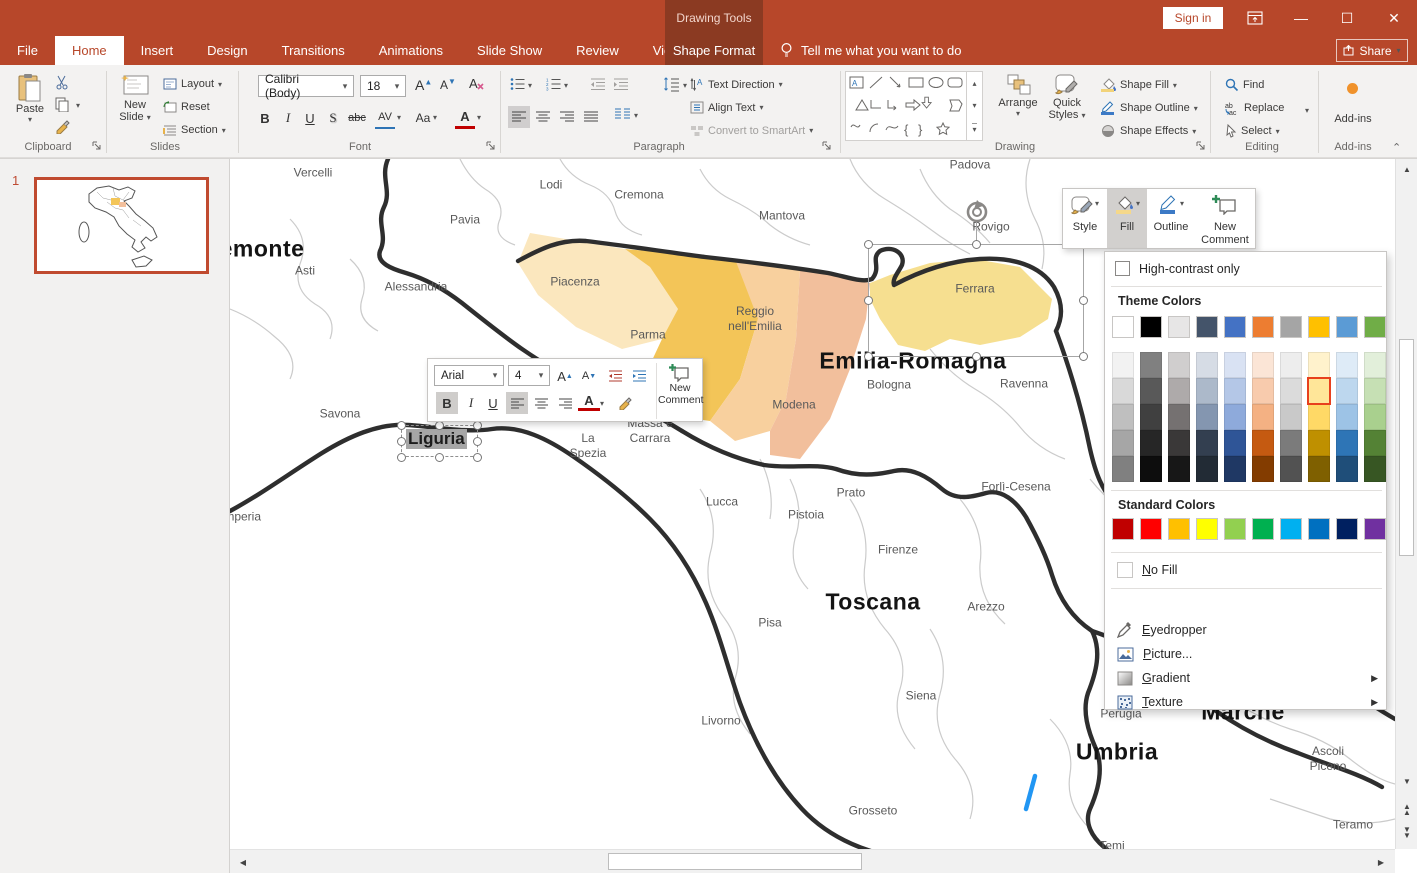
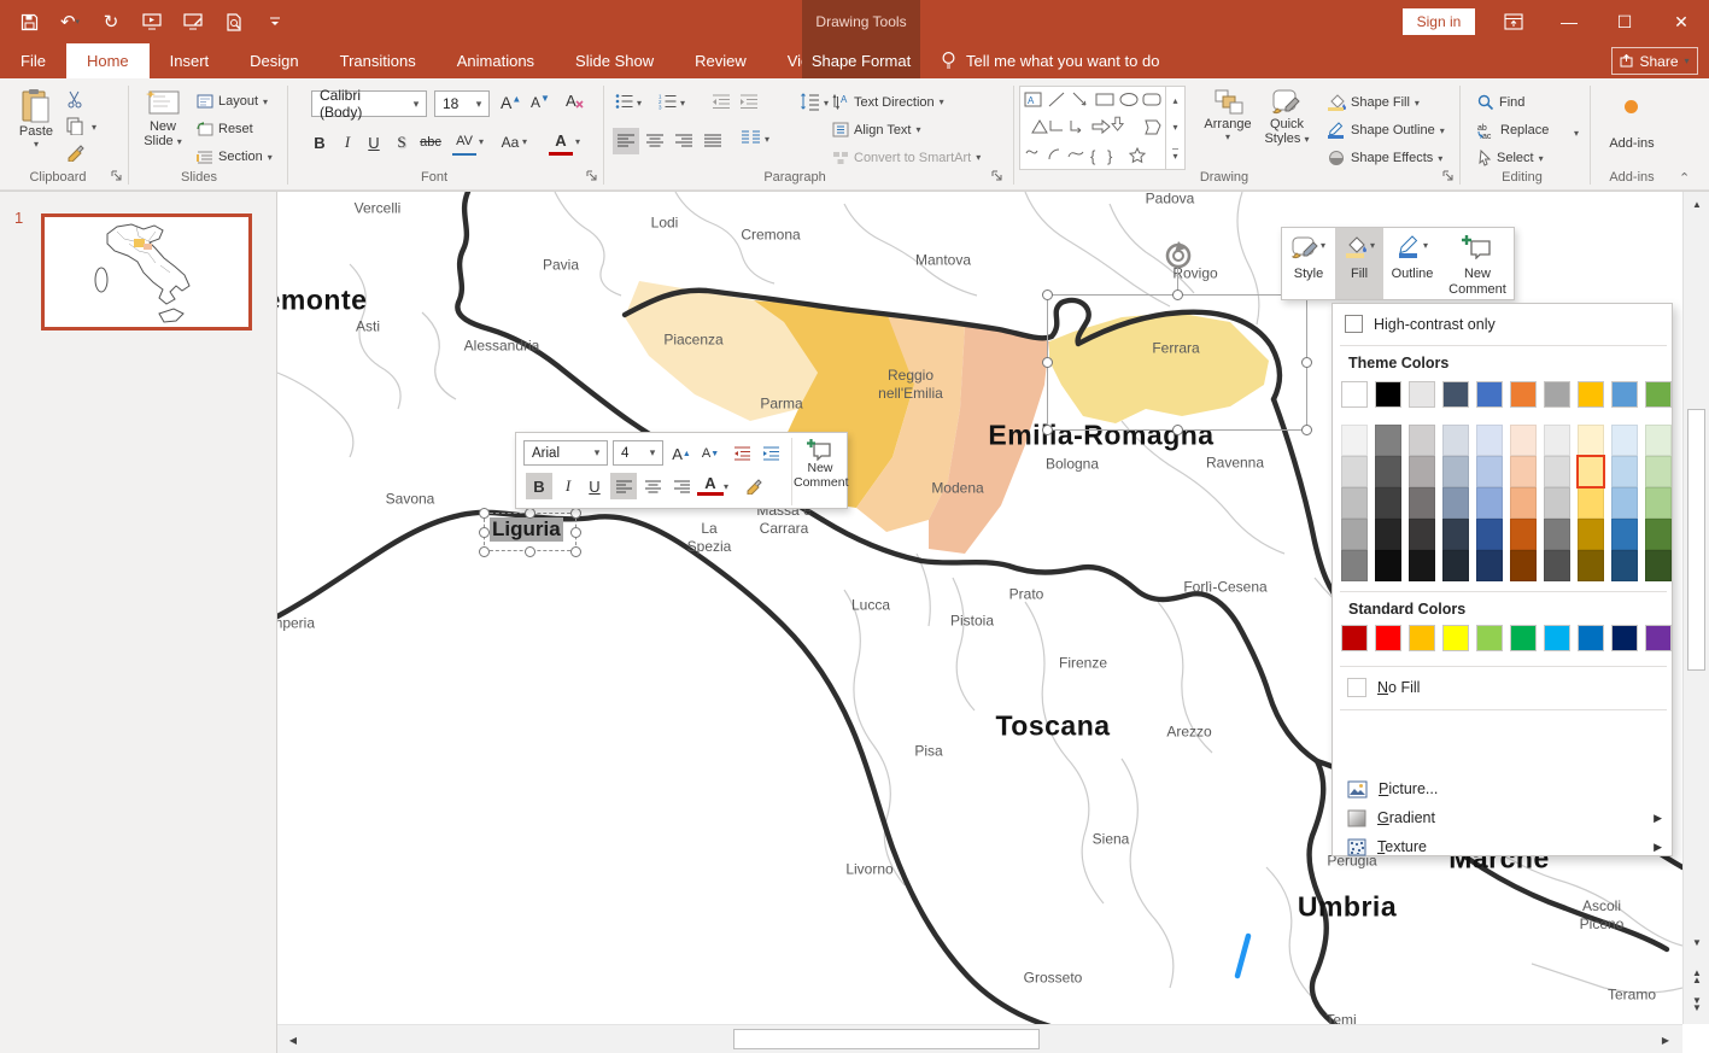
  Drawing Tools
+ ↶
+ ↻
  Sign in
  —
  ☐
  ✕
  File
  Home
  Insert
  Design
  Transitions
  Animations
  Slide Show
  Review
  Shape Format
  Tell me what you want to do
  Share
  ▾
  Paste
  ▾
  ▾
  Clipboard
  New
  Slide ▾
  Layout
  ▾
  Reset
  Section
  ▾
  Slides
  Calibri (Body)
  ▾
  18
  ▾
  A▲
  A▼
  A
  B
  I
  U
  S
  abc
  AV
  ▾
  Aa
  ▾
  A
  ▾
  Font
  ▾
  ▾
  ▾
  ▾
  A
  Text Direction
  ▾
  Align Text
  ▾
  Convert to SmartArt
  ▾
  Paragraph
  A
  {
  }
  ▴
  ▾
  ▾
  Arrange
  ▾
  Quick
  Styles ▾
  Shape Fill
  ▾
  Shape Outline
  ▾
  Shape Effects
  ▾
  Drawing
  Find
  Replace
  ▾
  Select
  ▾
  Editing
  Add-ins
  Add-ins
  ⌃
  1
  Vercelli
  Lodi
  Cremona
  Mantova
  Padova
  ovigo
  Pavia
  Piacenza
  Parma
  Reggio
  nell'Emilia
  Ferrara
  Modena
  Bologna
  Ravenna
  monte
  Emiia-Romagna
  Asti
  Alessandria
  Savona
  La
  Spezia
  Massa e
  Carrara
  mperia
  Lucca
  Pistoia
  Prato
  Firenze
  Forlì-Cesena
  Toscana
  Pisa
  Arezzo
  Siena
  Livorno
  Umbria
  Perugia
  Marche
  Ascoli
  Piceno
  Grosseto
  Teramo
  Temi
  Liguria
  Arial
  ▾
  4
  ▾
  A
  A
  New
  Comment
  B
  I
  U
  A
  ▾
  ▾
  Style
  ▾
  Fill
  ▾
  Outline
  New
  Comment
  High-contrast only
  Theme Colors
  Standard Colors
  No Fill
- Eyedropper
  Picture...
  Gradient
  ▶
  Texture
  ▶
  ▲
  ▼
  ▲
  ▲
  ▼
  ▼
  ◀
  ▶
